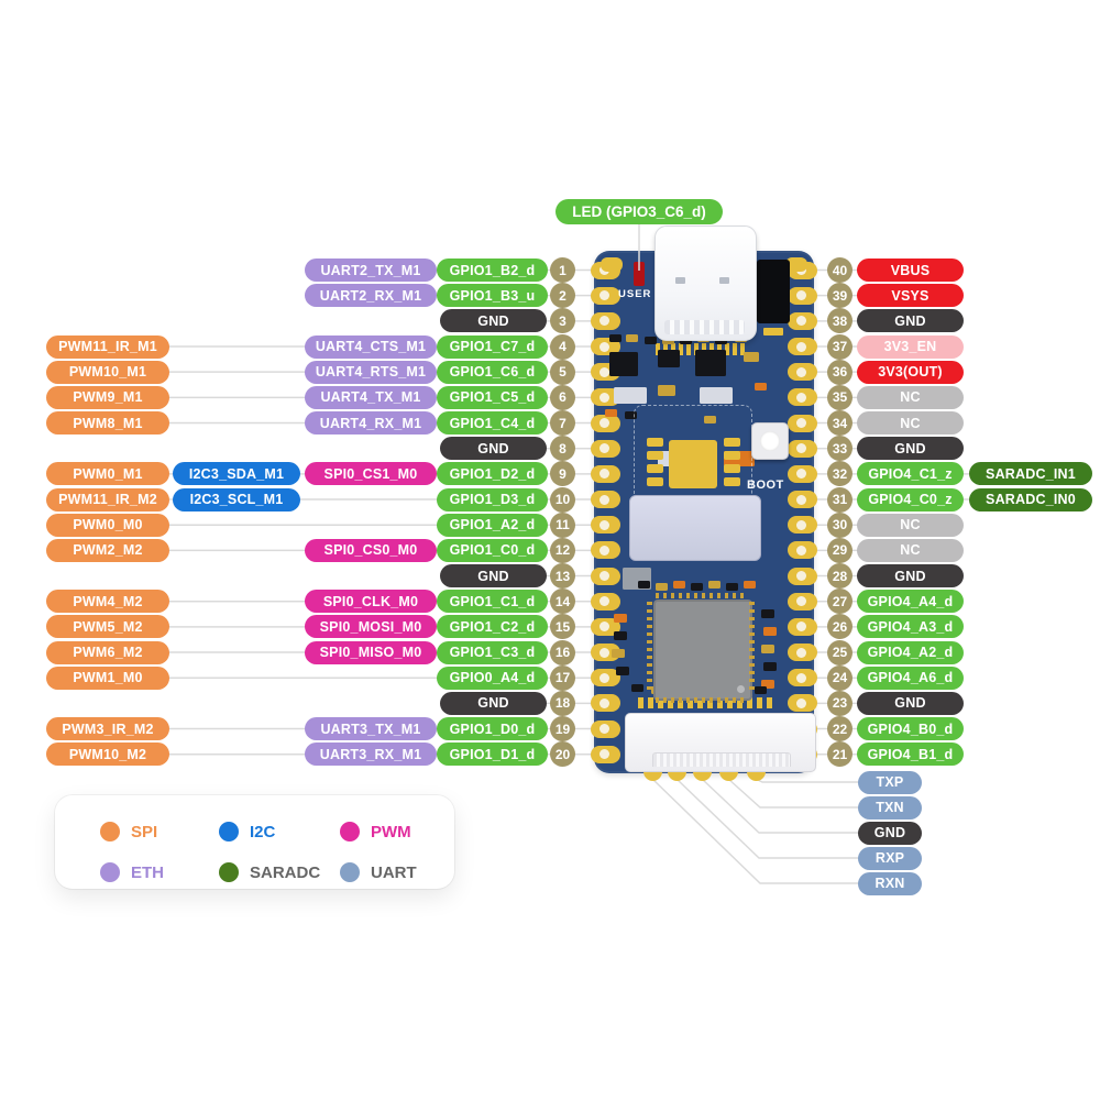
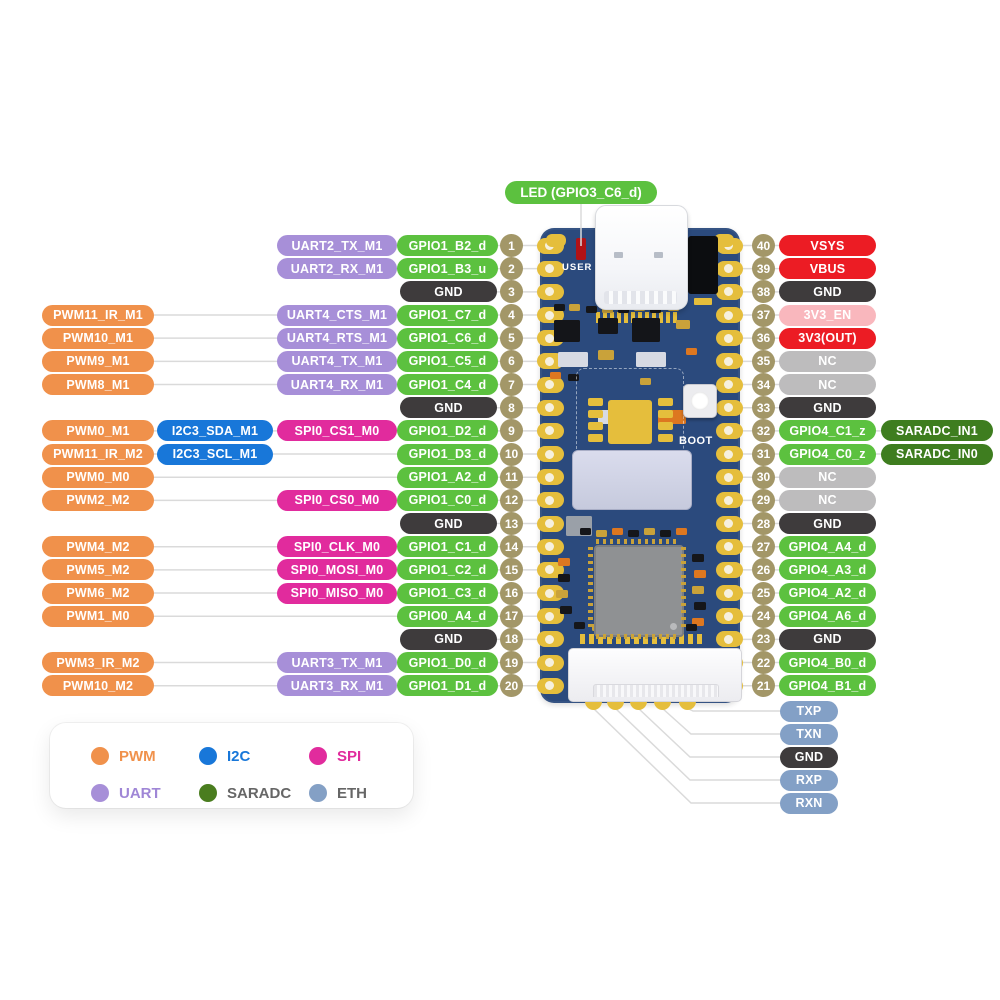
  USER
  BOOT
  LED (GPIO3_C6_d)
  UART2_TX_M1
  GPIO1_B2_d
  1
  UART2_RX_M1
  GPIO1_B3_u
  2
  GND
  3
  PWM11_IR_M1
  UART4_CTS_M1
  GPIO1_C7_d
  4
  PWM10_M1
  UART4_RTS_M1
  GPIO1_C6_d
  5
  PWM9_M1
  UART4_TX_M1
  GPIO1_C5_d
  6
  PWM8_M1
  UART4_RX_M1
  GPIO1_C4_d
  7
  GND
  8
  PWM0_M1
  I2C3_SDA_M1
  SPI0_CS1_M0
  GPIO1_D2_d
  9
  PWM11_IR_M2
  I2C3_SCL_M1
  GPIO1_D3_d
  10
  PWM0_M0
  GPIO1_A2_d
  11
  PWM2_M2
  SPI0_CS0_M0
  GPIO1_C0_d
  12
  GND
  13
  PWM4_M2
  SPI0_CLK_M0
  GPIO1_C1_d
  14
  PWM5_M2
  SPI0_MOSI_M0
  GPIO1_C2_d
  15
  PWM6_M2
  SPI0_MISO_M0
  GPIO1_C3_d
  16
  PWM1_M0
  GPIO0_A4_d
  17
  GND
  18
  PWM3_IR_M2
  UART3_TX_M1
  GPIO1_D0_d
  19
  PWM10_M2
  UART3_RX_M1
  GPIO1_D1_d
  20
- VBUS
+ VSYS
  40
- VSYS
+ VBUS
  39
  GND
  38
  3V3_EN
  37
  3V3(OUT)
  36
  NC
  35
  NC
  34
  GND
  33
  GPIO4_C1_z
  SARADC_IN1
  32
  GPIO4_C0_z
  SARADC_IN0
  31
  NC
  30
  NC
  29
  GND
  28
  GPIO4_A4_d
  27
  GPIO4_A3_d
  26
  GPIO4_A2_d
  25
  GPIO4_A6_d
  24
  GND
  23
  GPIO4_B0_d
  22
  GPIO4_B1_d
  21
  TXP
  TXN
  GND
  RXP
  RXN
- SPI
+ PWM
  I2C
- PWM
+ SPI
- ETH
+ UART
  SARADC
- UART
+ ETH
